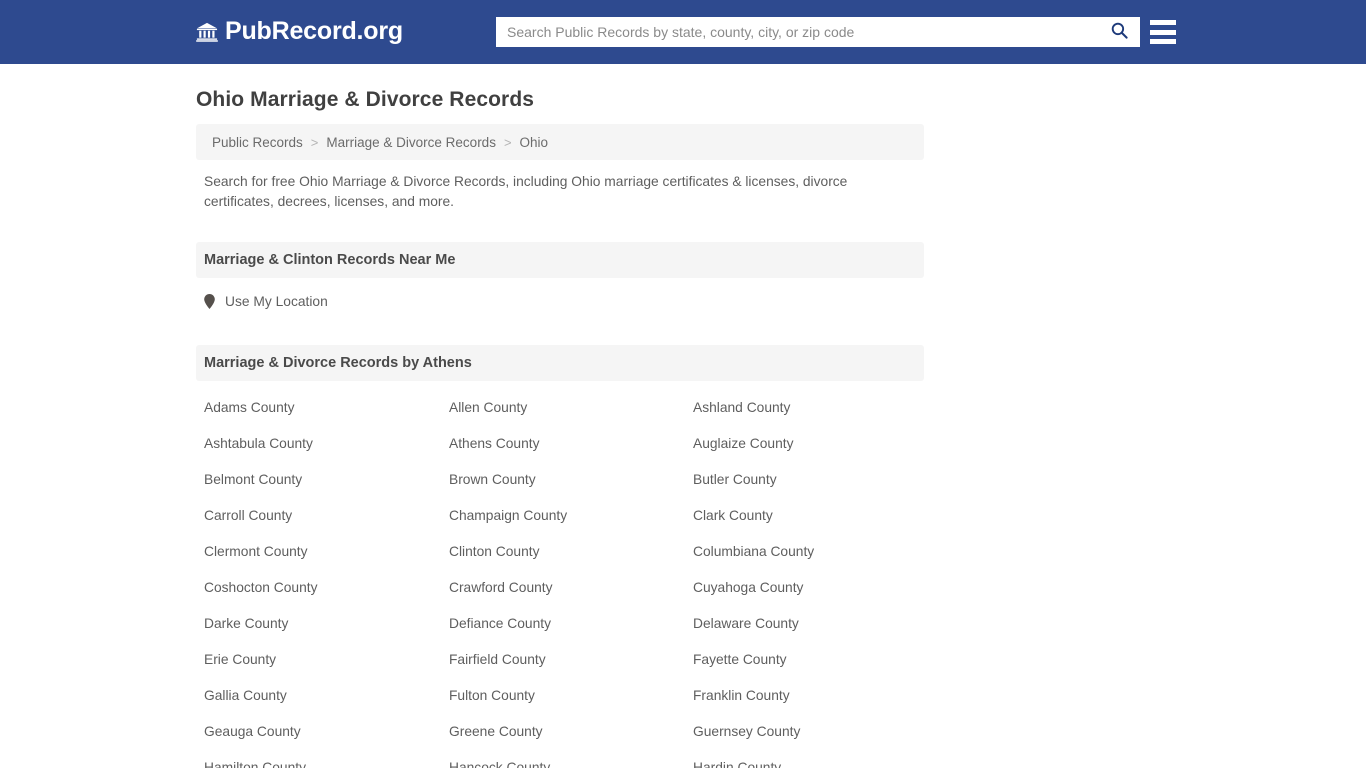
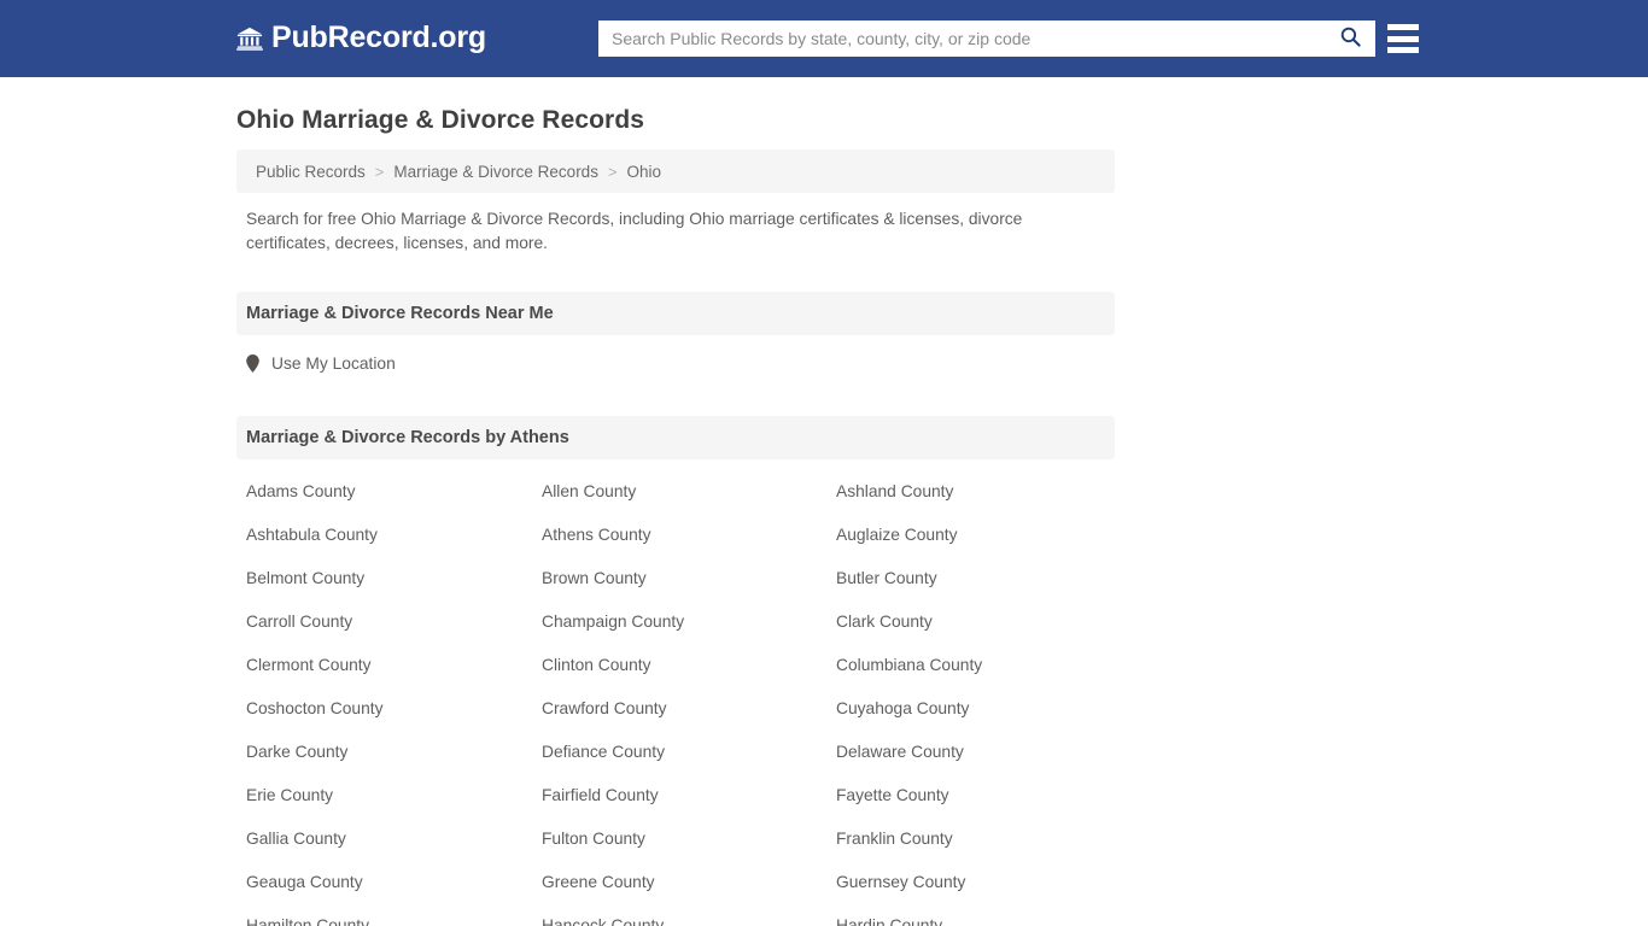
  PubRecord.org
  Search Public Records by state, county, city, or zip code
  Ohio Marriage & Divorce Records
  Public Records
  >
  Marriage & Divorce Records
  >
  Ohio
  Search for free Ohio Marriage & Divorce Records, including Ohio marriage certificates & licenses, divorce certificates, decrees, licenses, and more.
- Marriage & Clinton Records Near Me
+ Marriage & Divorce Records Near Me
  Use My Location
  Marriage & Divorce Records by Athens
  Adams County
  Allen County
  Ashland County
  Ashtabula County
  Athens County
  Auglaize County
  Belmont County
  Brown County
  Butler County
  Carroll County
  Champaign County
  Clark County
  Clermont County
  Clinton County
  Columbiana County
  Coshocton County
  Crawford County
  Cuyahoga County
  Darke County
  Defiance County
  Delaware County
  Erie County
  Fairfield County
  Fayette County
  Gallia County
  Fulton County
  Franklin County
  Geauga County
  Greene County
  Guernsey County
